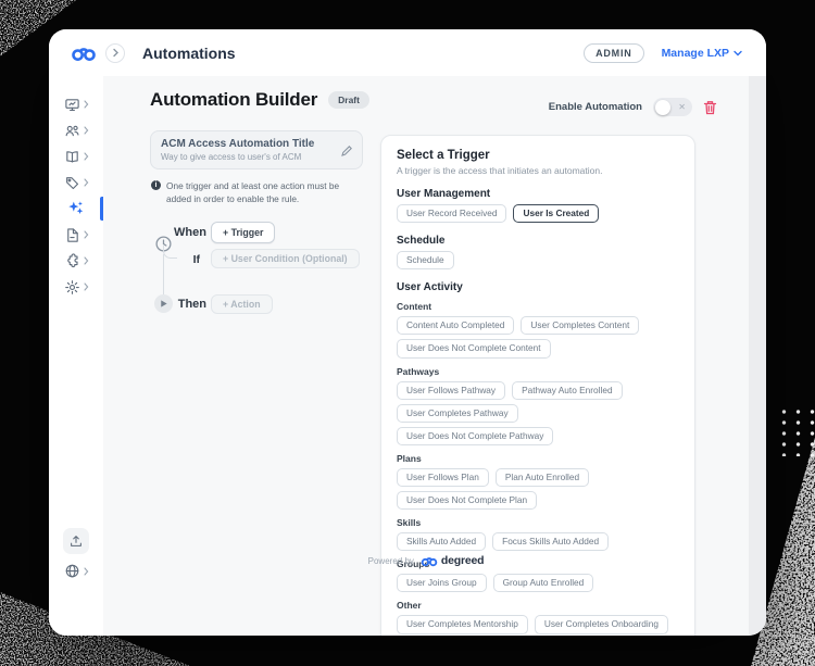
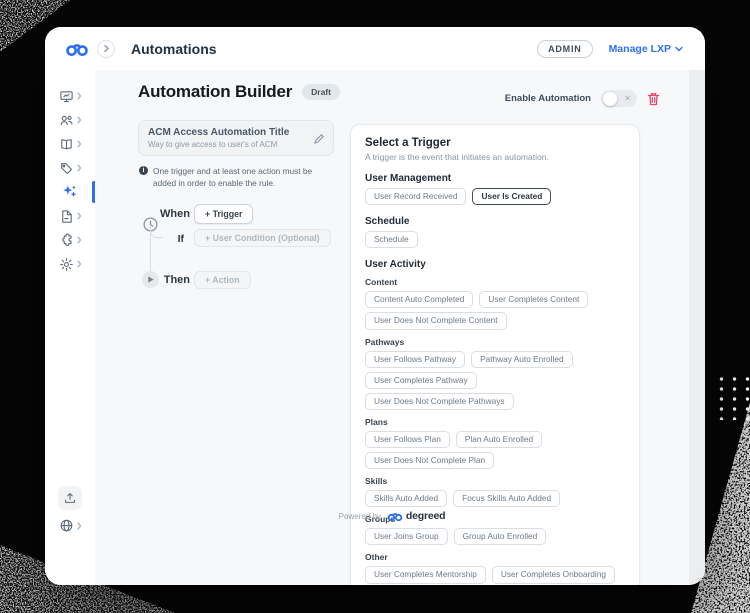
  Automations
  ADMIN
  Manage LXP
  Automation Builder
  Draft
  Enable Automation
  ✕
  ACM Access Automation Title
  Way to give access to user's of ACM
  One trigger and at least one action must be added in order to enable the rule.
  When
  + Trigger
  If
  + User Condition (Optional)
  Then
  + Action
  Select a Trigger
- A trigger is the access that initiates an automation.
+ A trigger is the event that initiates an automation.
  User Management
  User Record Received
  User Is Created
  Schedule
  Schedule
  User Activity
  Content
  Content Auto Completed
  User Completes Content
  User Does Not Complete Content
  Pathways
  User Follows Pathway
  Pathway Auto Enrolled
  User Completes Pathway
- User Does Not Complete Pathway
+ User Does Not Complete Pathways
  Plans
  User Follows Plan
  Plan Auto Enrolled
  User Does Not Complete Plan
  Skills
  Skills Auto Added
  Focus Skills Auto Added
  Group
  User Joins Group
  Group Auto Enrolled
  Other
  User Completes Mentorship
  User Completes Onboarding
  Powered by
  degreed
